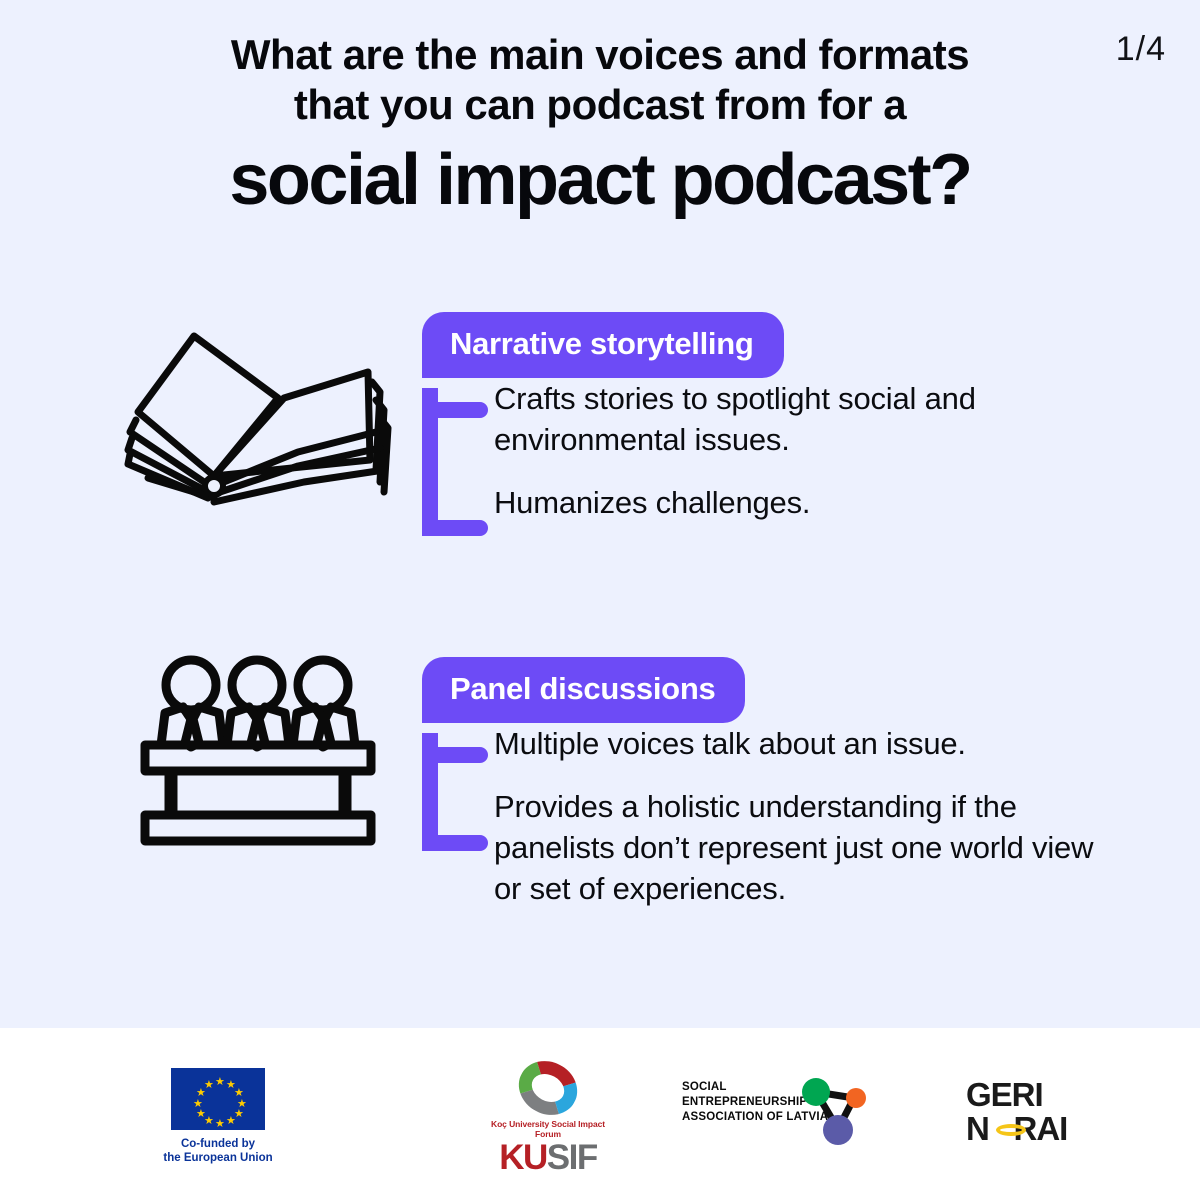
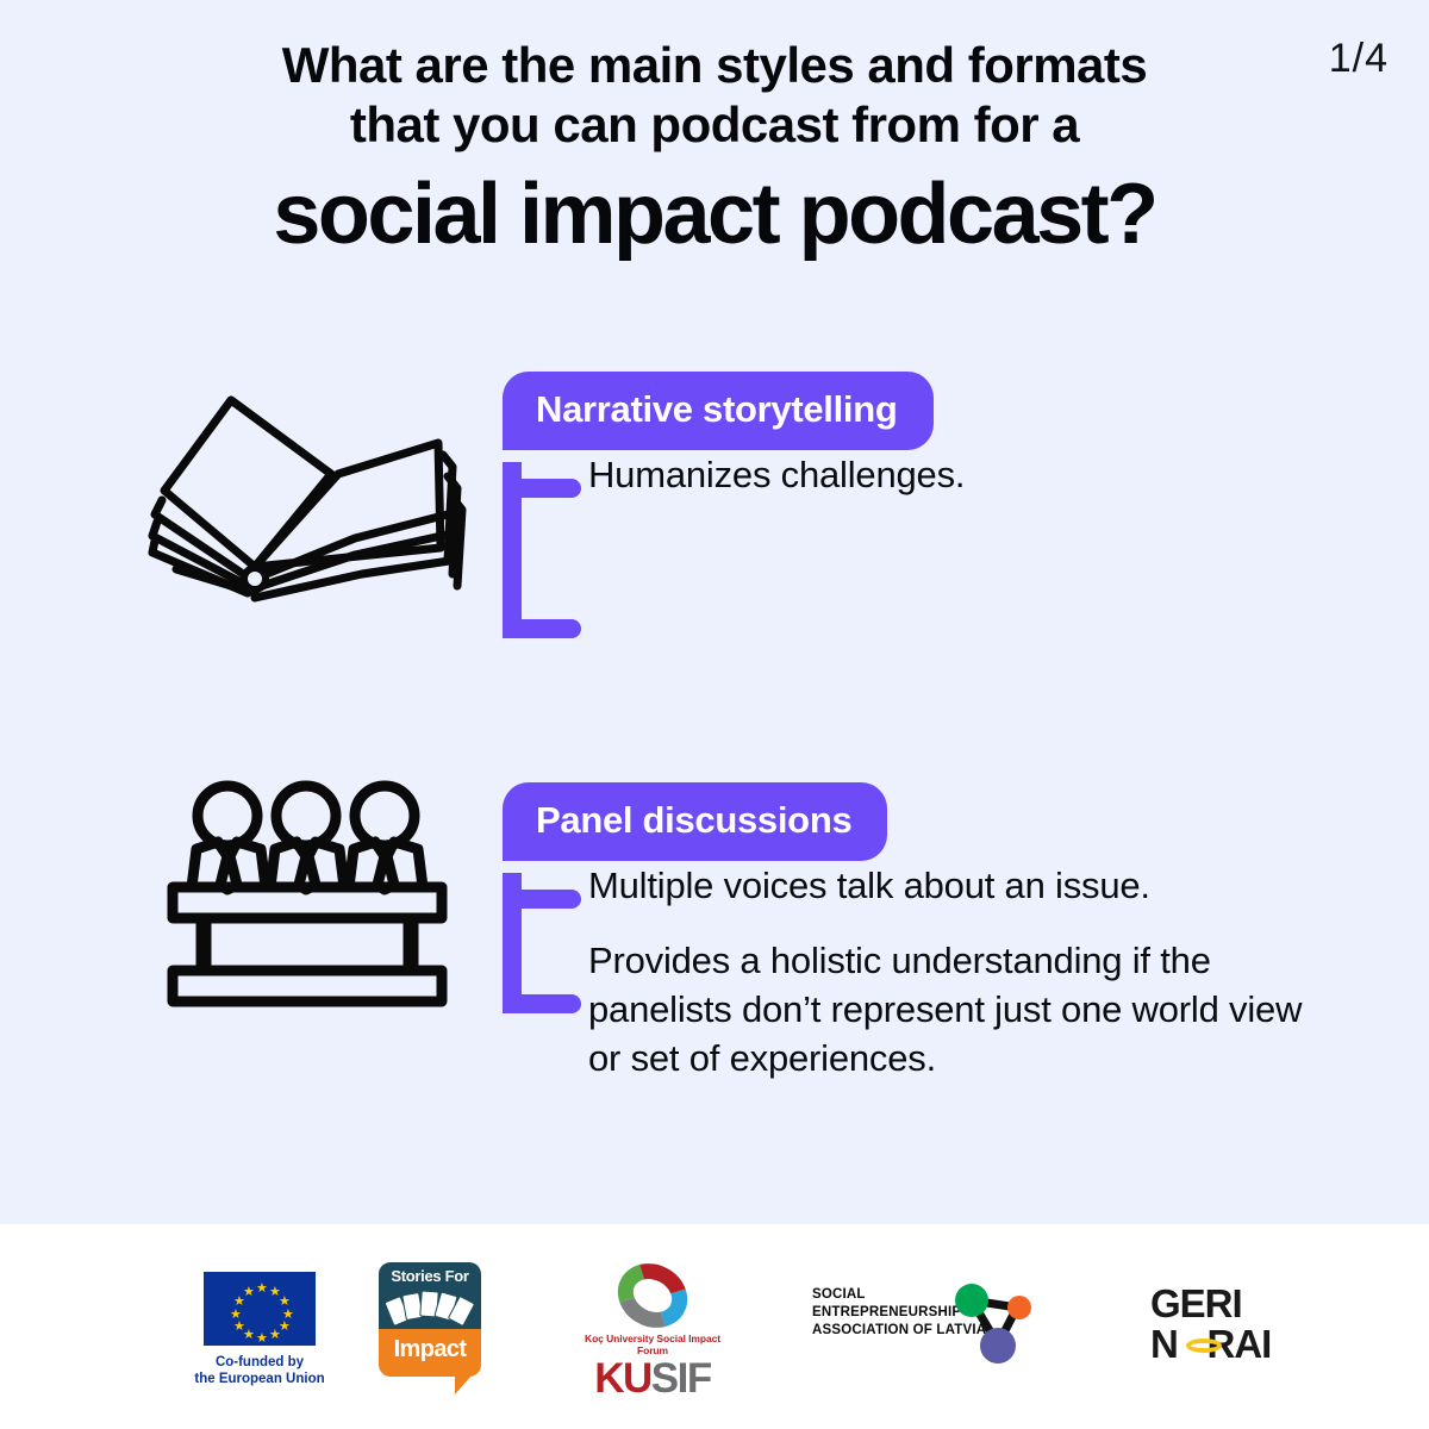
  1/4
- What are the main voices and formats
+ What are the main styles and formats
  that you can podcast from for a
  social impact podcast?
  Narrative storytelling
- Crafts stories to spotlight social and environmental issues.
  Humanizes challenges.
  Panel discussions
  Multiple voices talk about an issue.
  Provides a holistic understanding if the panelists don’t represent just one world view or set of experiences.
  ★
  ★
  ★
  ★
  ★
  ★
  ★
  ★
  ★
  ★
  ★
  ★
  Co-funded by
  the European Union
+ Stories For
+ Impact
  Koç University Social Impact Forum
  KUSIF
  SOCIAL
  ENTREPRENEURSHIP
  ASSOCIATION OF LATVIA
  GERI
  N RAI
